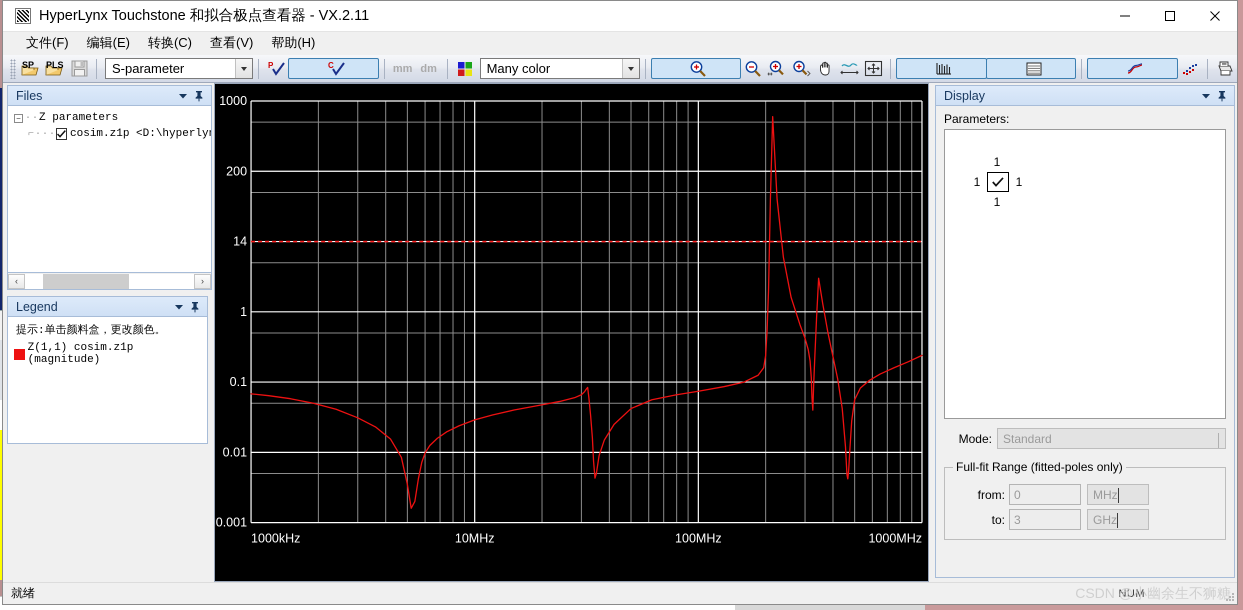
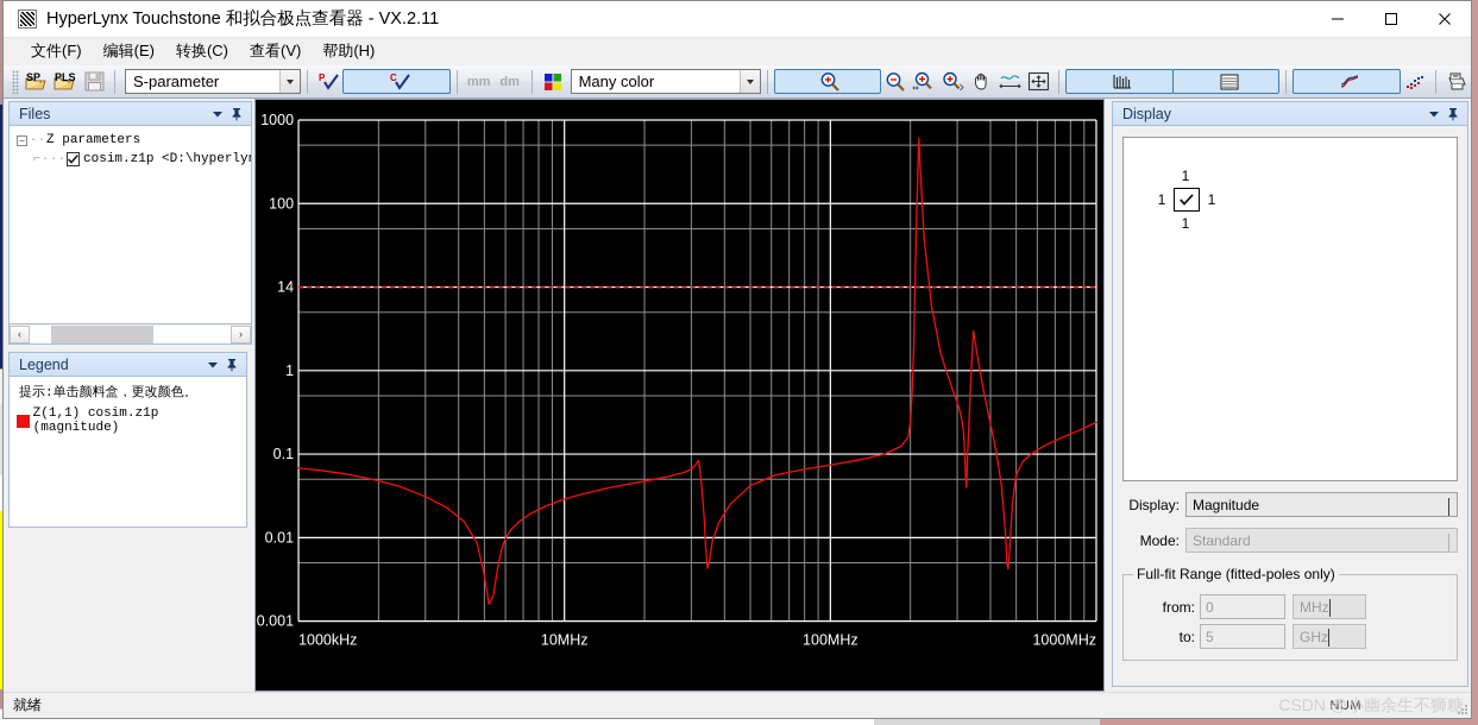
  HyperLynx Touchstone 和拟合极点查看器 - VX.2.11
  文件(F)
  编辑(E)
  转换(C)
  查看(V)
  帮助(H)
  SP
  PLS
  S-parameter
  P
  C
  mm
  dm
  Many color
  Files
  −
  ··
  Z parameters
  ⌐···
  cosim.z1p <D:\hyperly
  ‹
  ›
  Legend
  提示:单击颜料盒，更改颜色。
  Z(1,1) cosim.z1p (magnitude)
  1000
- 200
+ 100
  14
  1
  0.1
  0.01
  0.001
  1000kHz
  10MHz
  100MHz
  1000MHz
  Display
- Parameters:
  1
  1
  1
  1
+ Display:
+ Magnitude
  Mode:
  Standard
  Full-fit Range (fitted-poles only)
  from:
  0
  MHz
  to:
- 3
+ 5
  GHz
  就绪
  NUM
  CSDN @小幽余生不狮糖
